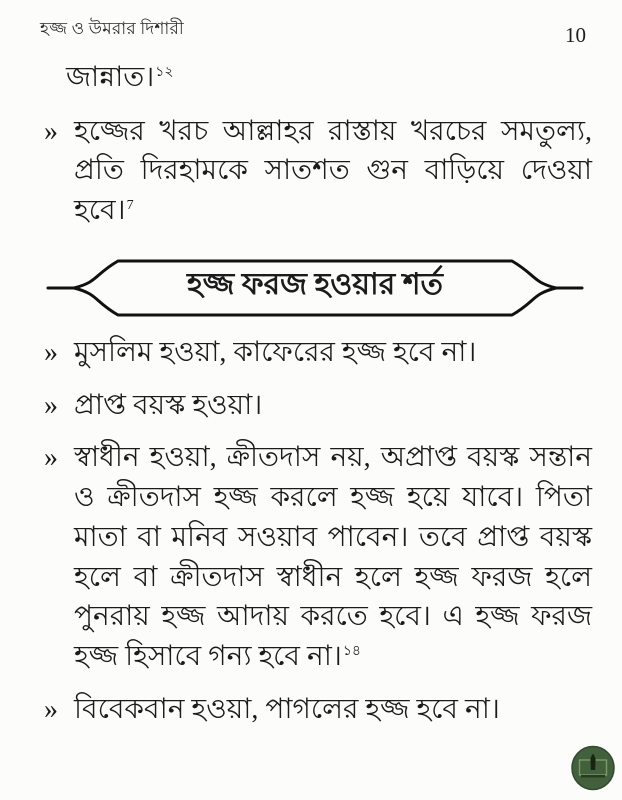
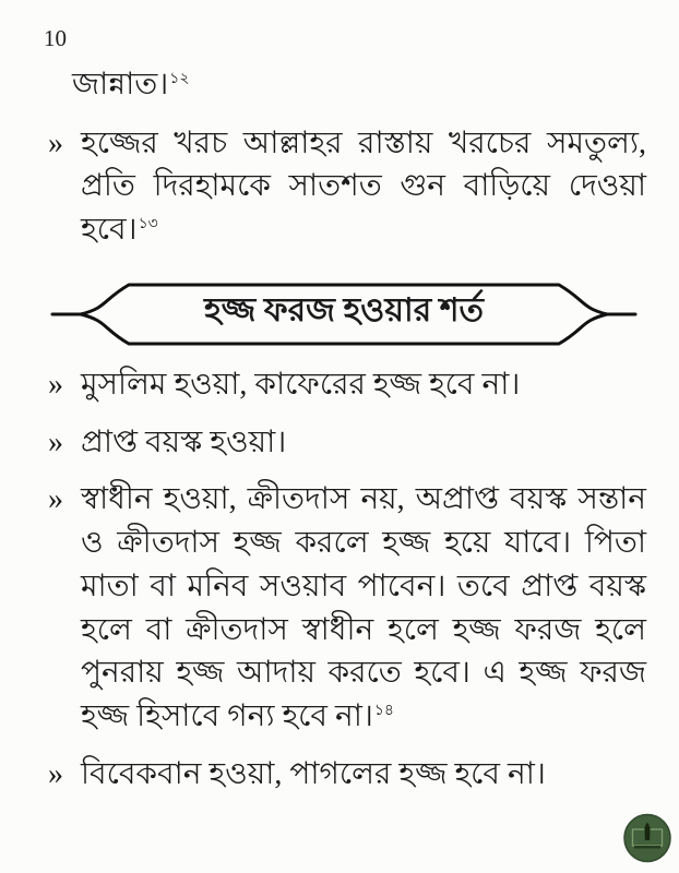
- হজ্জ ও উমরার দিশারী
  10
  জান্নাত।১২
  »
- হজ্জের খরচ আল্লাহর রাস্তায় খরচের সমতুল্য, প্রতি দিরহামকে সাতশত গুন বাড়িয়ে দেওয়া হবে।7
+ হজ্জের খরচ আল্লাহর রাস্তায় খরচের সমতুল্য, প্রতি দিরহামকে সাতশত গুন বাড়িয়ে দেওয়া হবে।১৩
  হজ্জ ফরজ হওয়ার শর্ত
  »
  মুসলিম হওয়া, কাফেরের হজ্জ হবে না।
  »
  প্রাপ্ত বয়স্ক হওয়া।
  »
  স্বাধীন হওয়া, ক্রীতদাস নয়, অপ্রাপ্ত বয়স্ক সন্তান ও ক্রীতদাস হজ্জ করলে হজ্জ হয়ে যাবে। পিতা মাতা বা মনিব সওয়াব পাবেন। তবে প্রাপ্ত বয়স্ক হলে বা ক্রীতদাস স্বাধীন হলে হজ্জ ফরজ হলে পুনরায় হজ্জ আদায় করতে হবে। এ হজ্জ ফরজ হজ্জ হিসাবে গন্য হবে না।১৪
  »
  বিবেকবান হওয়া, পাগলের হজ্জ হবে না।
